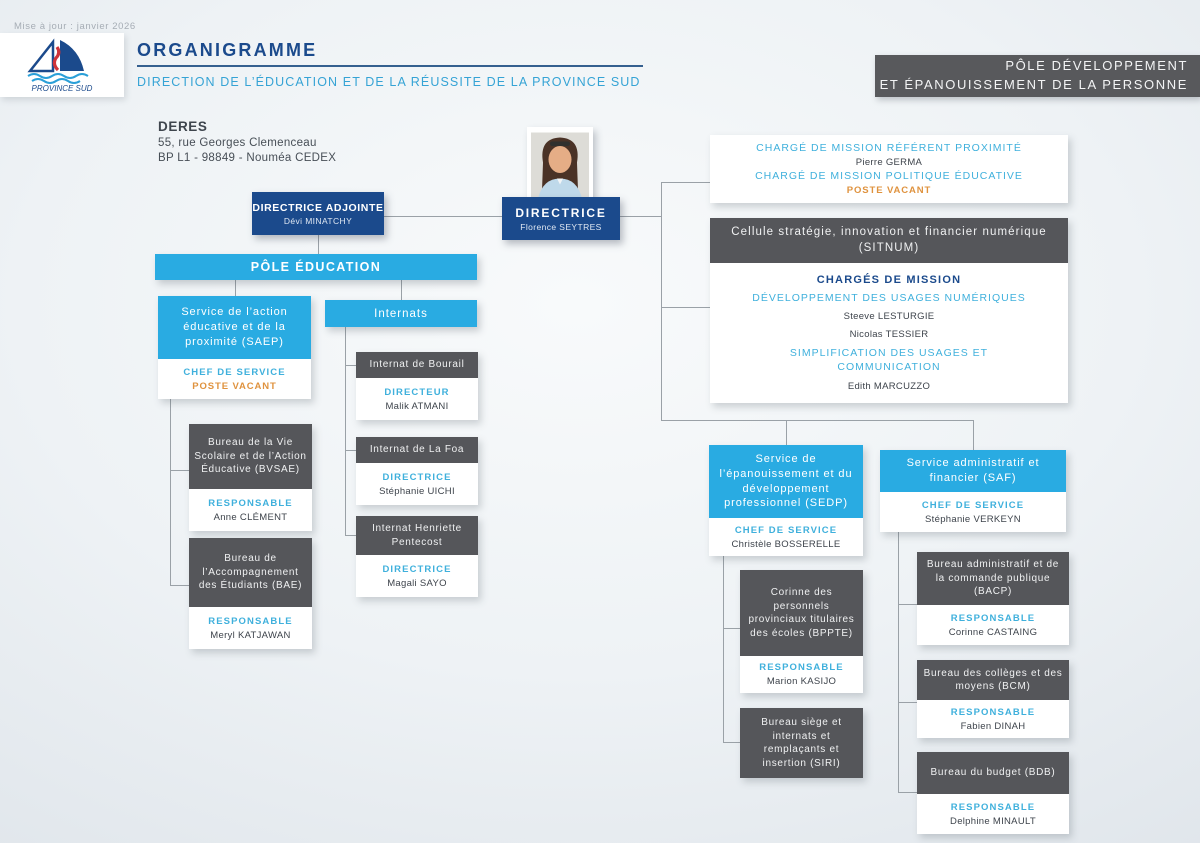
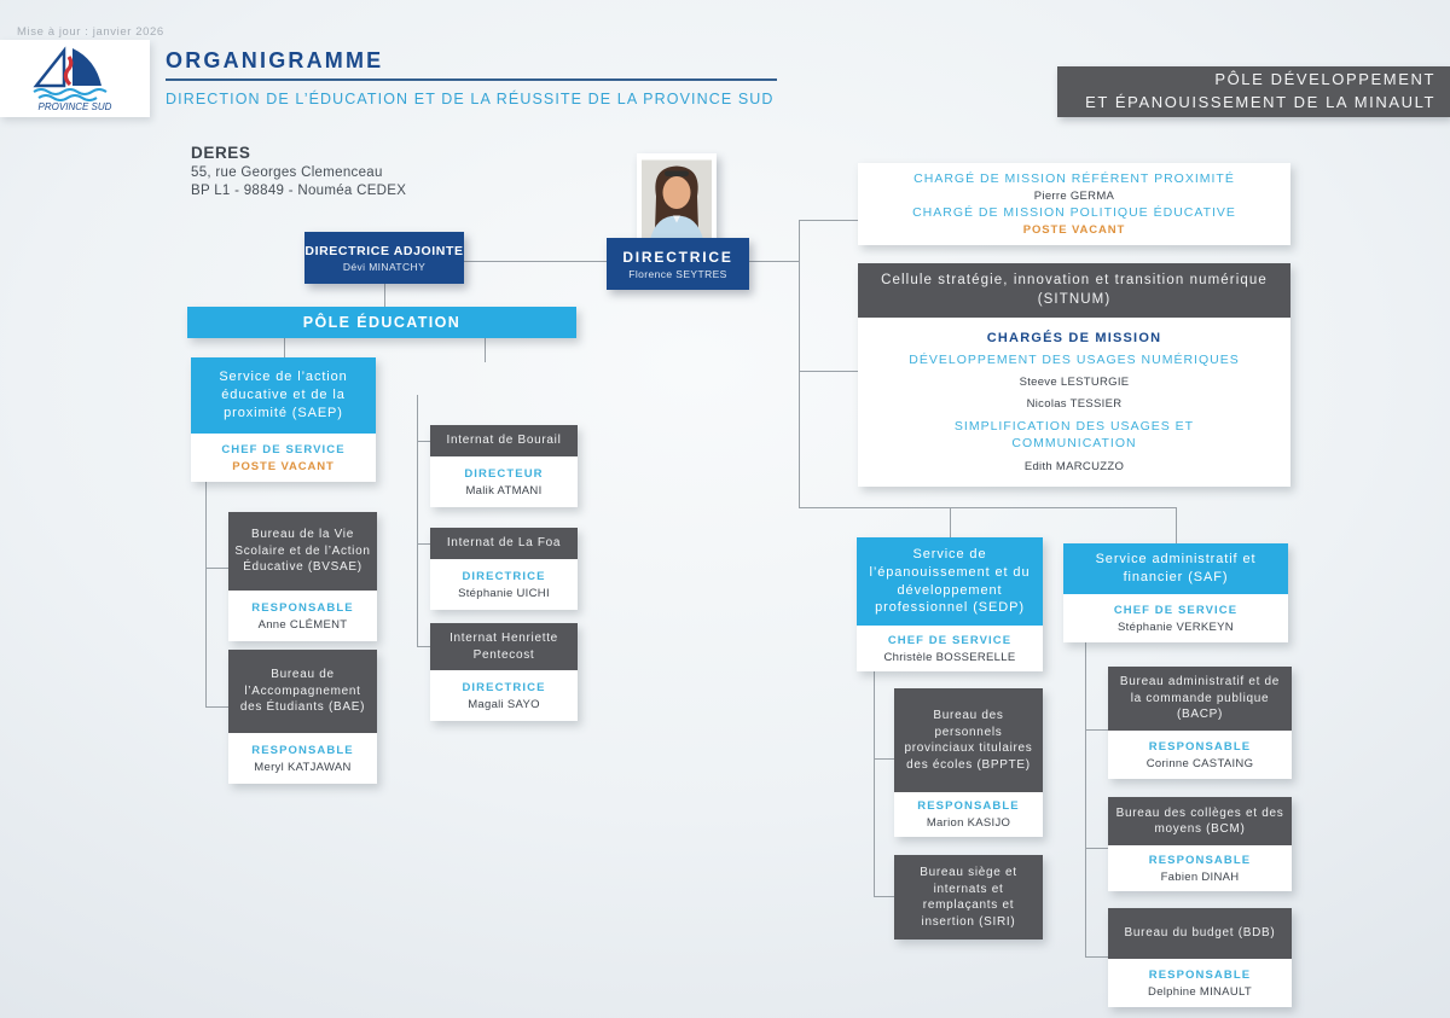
  Mise à jour : janvier 2026
  PROVINCE SUD
  ORGANIGRAMME
  DIRECTION DE L’ÉDUCATION ET DE LA RÉUSSITE DE LA PROVINCE SUD
  PÔLE DÉVELOPPEMENT
- ET ÉPANOUISSEMENT DE LA PERSONNE
+ ET ÉPANOUISSEMENT DE LA MINAULT
  DERES
  55, rue Georges Clemenceau
  BP L1 - 98849 - Nouméa CEDEX
  DIRECTRICE
  Florence SEYTRES
  DIRECTRICE ADJOINTE
  Dévi MINATCHY
  CHARGÉ DE MISSION RÉFÉRENT PROXIMITÉ
  Pierre GERMA
  CHARGÉ DE MISSION POLITIQUE ÉDUCATIVE
  POSTE VACANT
- Cellule stratégie, innovation et financier numérique
+ Cellule stratégie, innovation et transition numérique
  (SITNUM)
  CHARGÉS DE MISSION
  DÉVELOPPEMENT DES USAGES NUMÉRIQUES
  Steeve LESTURGIE
  Nicolas TESSIER
  SIMPLIFICATION DES USAGES ET COMMUNICATION
  Edith MARCUZZO
  PÔLE ÉDUCATION
  Service de l’action éducative et de la proximité (SAEP)
  CHEF DE SERVICE
  POSTE VACANT
- Internats
  Internat de Bourail
  DIRECTEUR
  Malik ATMANI
  Internat de La Foa
  DIRECTRICE
  Stéphanie UICHI
  Internat Henriette Pentecost
  DIRECTRICE
  Magali SAYO
  Bureau de la Vie Scolaire et de l’Action Éducative (BVSAE)
  RESPONSABLE
  Anne CLÉMENT
  Bureau de l’Accompagnement des Étudiants (BAE)
  RESPONSABLE
  Meryl KATJAWAN
  Service de l’épanouissement et du développement professionnel (SEDP)
  CHEF DE SERVICE
  Christèle BOSSERELLE
  Service administratif et financier (SAF)
  CHEF DE SERVICE
  Stéphanie VERKEYN
- Corinne des personnels provinciaux titulaires des écoles (BPPTE)
+ Bureau des personnels provinciaux titulaires des écoles (BPPTE)
  RESPONSABLE
  Marion KASIJO
  Bureau siège et internats et remplaçants et insertion (SIRI)
  Bureau administratif et de la commande publique (BACP)
  RESPONSABLE
  Corinne CASTAING
  Bureau des collèges et des moyens (BCM)
  RESPONSABLE
  Fabien DINAH
  Bureau du budget (BDB)
  RESPONSABLE
  Delphine MINAULT
